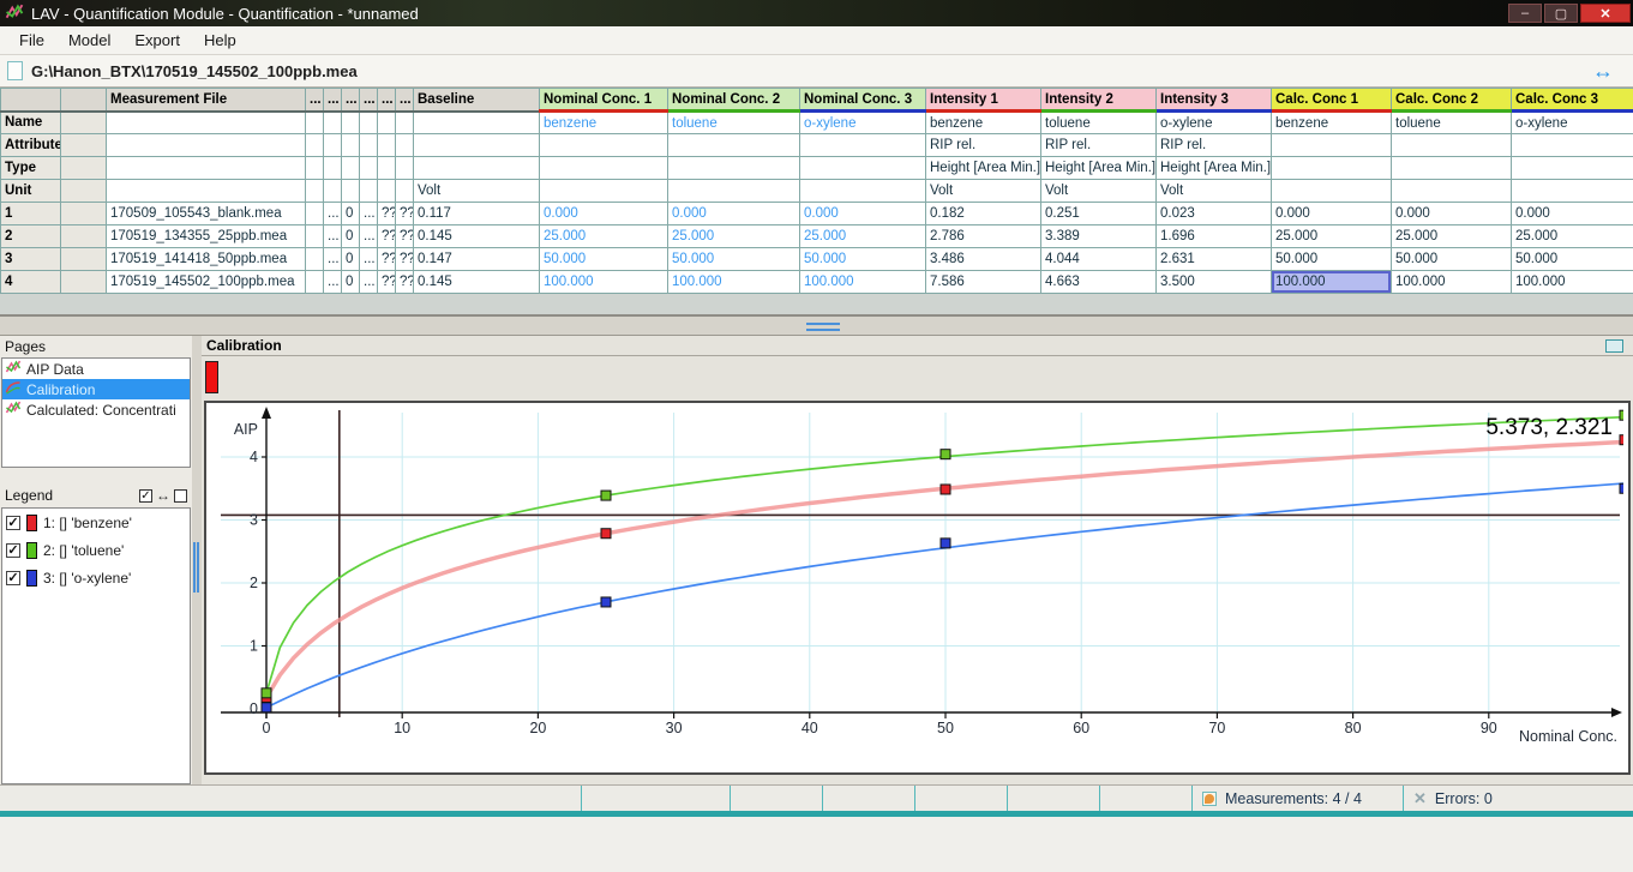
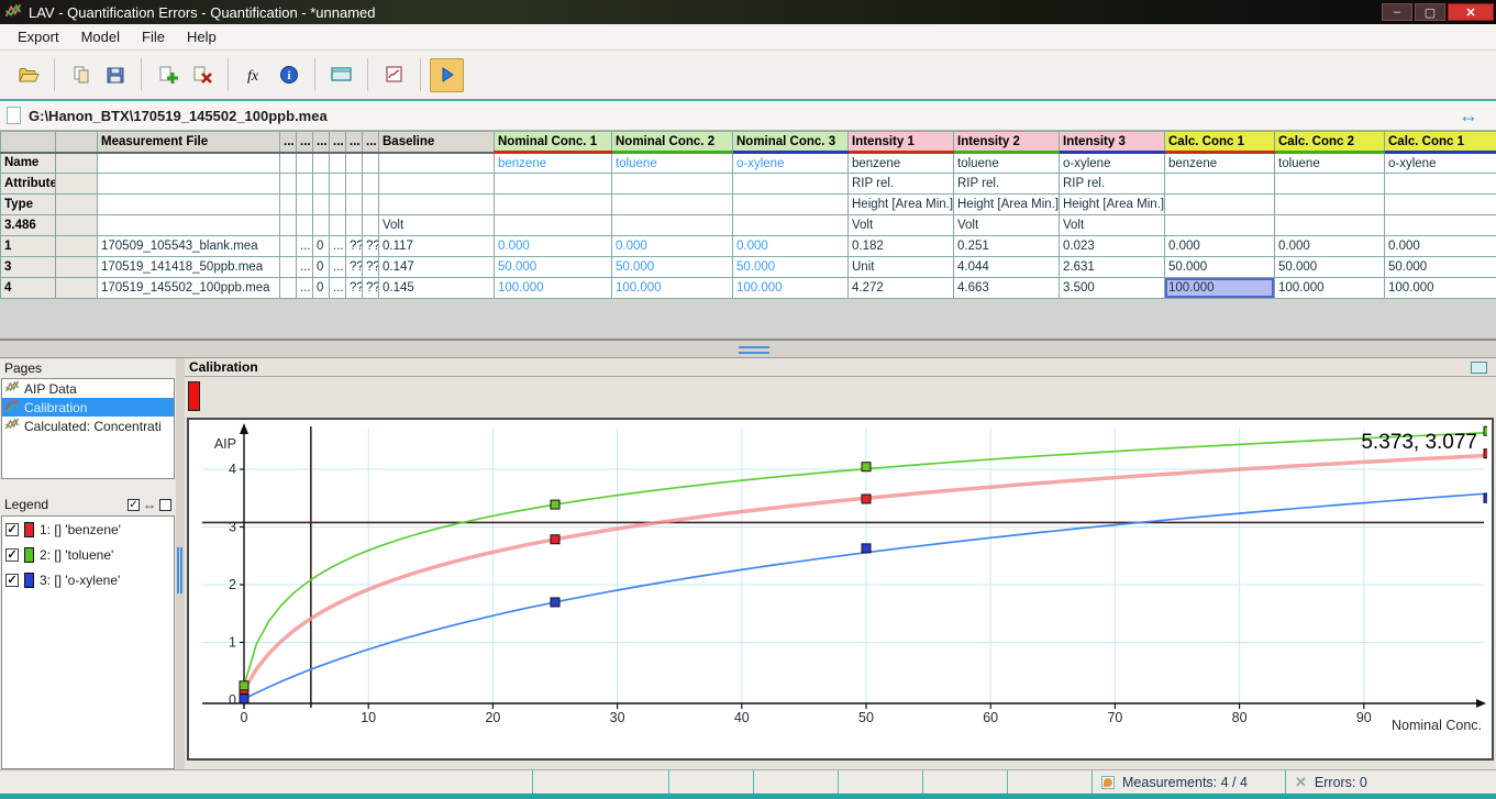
- LAV - Quantification Module - Quantification - *unnamed
+ LAV - Quantification Errors - Quantification - *unnamed
  –
  ▢
  ✕
- File
+ Export
  Model
- Export
+ File
  Help
+ fx
+ i
  G:\Hanon_BTX\170519_145502_100ppb.mea
  ↔
- 		Measurement File	...	...	...	...	...	...	Baseline	Nominal Conc. 1	Nominal Conc. 2	Nominal Conc. 3	Intensity 1	Intensity 2	Intensity 3	Calc. Conc 1	Calc. Conc 2	Calc. Conc 3
+ 		Measurement File	...	...	...	...	...	...	Baseline	Nominal Conc. 1	Nominal Conc. 2	Nominal Conc. 3	Intensity 1	Intensity 2	Intensity 3	Calc. Conc 1	Calc. Conc 2	Calc. Conc 1
  Name										benzene	toluene	o-xylene	benzene	toluene	o-xylene	benzene	toluene	o-xylene
  Attribute													RIP rel.	RIP rel.	RIP rel.
  Type													Height [Area Min.]	Height [Area Min.]	Height [Area Min.]
- Unit									Volt				Volt	Volt	Volt
+ 3.486									Volt				Volt	Volt	Volt
  1		170509_105543_blank.mea		...	0	...	??	??	0.117	0.000	0.000	0.000	0.182	0.251	0.023	0.000	0.000	0.000
- 2		170519_134355_25ppb.mea		...	0	...	??	??	0.145	25.000	25.000	25.000	2.786	3.389	1.696	25.000	25.000	25.000
- 3		170519_141418_50ppb.mea		...	0	...	??	??	0.147	50.000	50.000	50.000	3.486	4.044	2.631	50.000	50.000	50.000
+ 3		170519_141418_50ppb.mea		...	0	...	??	??	0.147	50.000	50.000	50.000	Unit	4.044	2.631	50.000	50.000	50.000
- 4		170519_145502_100ppb.mea		...	0	...	??	??	0.145	100.000	100.000	100.000	7.586	4.663	3.500	100.000	100.000	100.000
+ 4		170519_145502_100ppb.mea		...	0	...	??	??	0.145	100.000	100.000	100.000	4.272	4.663	3.500	100.000	100.000	100.000
  Pages
  AIP Data
  Calibration
  Calculated: Concentrati
  Legend
  ✓
  ↔
  ✓
  1: [] 'benzene'
  ✓
  2: [] 'toluene'
  ✓
  3: [] 'o-xylene'
  Calibration
  0
  10
  20
  30
  40
  50
  60
  70
  80
  90
  0
  1
  2
  3
  4
  AIP
  Nominal Conc.
- 5.373, 2.321
+ 5.373, 3.077
  Measurements: 4 / 4
  ✕
  Errors: 0
